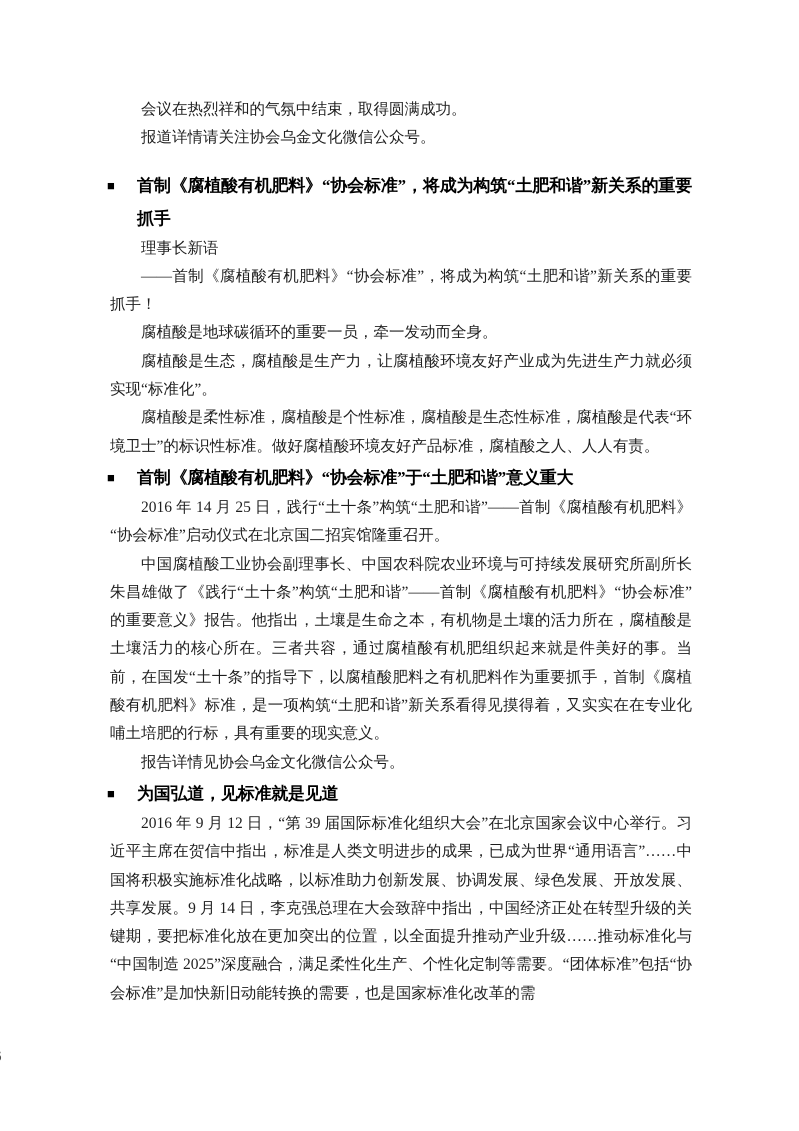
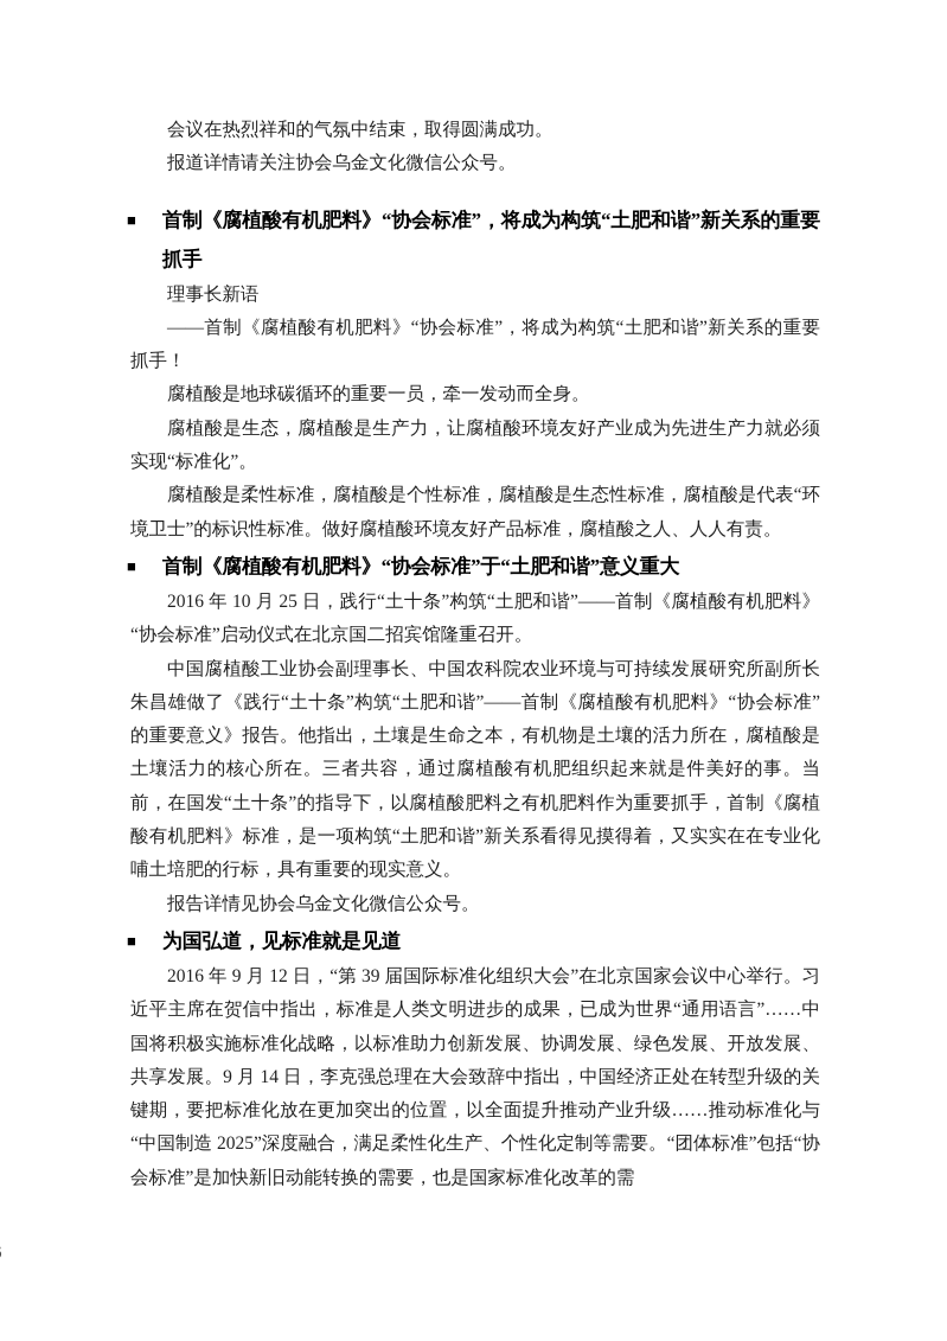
  会议在热烈祥和的气氛中结束，取得圆满成功。
  报道详情请关注协会乌金文化微信公众号。
  ■
  首制《腐植酸有机肥料》“协会标准”，将成为构筑“土肥和谐”新关系的重要抓手
  理事长新语
  ——首制《腐植酸有机肥料》“协会标准”，将成为构筑“土肥和谐”新关系的重要抓手！
  腐植酸是地球碳循环的重要一员，牵一发动而全身。
  腐植酸是生态，腐植酸是生产力，让腐植酸环境友好产业成为先进生产力就必须实现“标准化”。
  腐植酸是柔性标准，腐植酸是个性标准，腐植酸是生态性标准，腐植酸是代表“环境卫士”的标识性标准。做好腐植酸环境友好产品标准，腐植酸之人、人人有责。
  ■
  首制《腐植酸有机肥料》“协会标准”于“土肥和谐”意义重大
- 2016 年 14 月 25 日，践行“土十条”构筑“土肥和谐”——首制《腐植酸有机肥料》“协会标准”启动仪式在北京国二招宾馆隆重召开。
+ 2016 年 10 月 25 日，践行“土十条”构筑“土肥和谐”——首制《腐植酸有机肥料》“协会标准”启动仪式在北京国二招宾馆隆重召开。
  中国腐植酸工业协会副理事长、中国农科院农业环境与可持续发展研究所副所长朱昌雄做了《践行“土十条”构筑“土肥和谐”——首制《腐植酸有机肥料》“协会标准”的重要意义》报告。他指出，土壤是生命之本，有机物是土壤的活力所在，腐植酸是土壤活力的核心所在。三者共容，通过腐植酸有机肥组织起来就是件美好的事。当前，在国发“土十条”的指导下，以腐植酸肥料之有机肥料作为重要抓手，首制《腐植酸有机肥料》标准，是一项构筑“土肥和谐”新关系看得见摸得着，又实实在在专业化哺土培肥的行标，具有重要的现实意义。
  报告详情见协会乌金文化微信公众号。
  ■
  为国弘道，见标准就是见道
  2016 年 9 月 12 日，“第 39 届国际标准化组织大会”在北京国家会议中心举行。习近平主席在贺信中指出，标准是人类文明进步的成果，已成为世界“通用语言”……中国将积极实施标准化战略，以标准助力创新发展、协调发展、绿色发展、开放发展、共享发展。9 月 14 日，李克强总理在大会致辞中指出，中国经济正处在转型升级的关键期，要把标准化放在更加突出的位置，以全面提升推动产业升级……推动标准化与“中国制造 2025”深度融合，满足柔性化生产、个性化定制等需要。“团体标准”包括“协会标准”是加快新旧动能转换的需要，也是国家标准化改革的需
